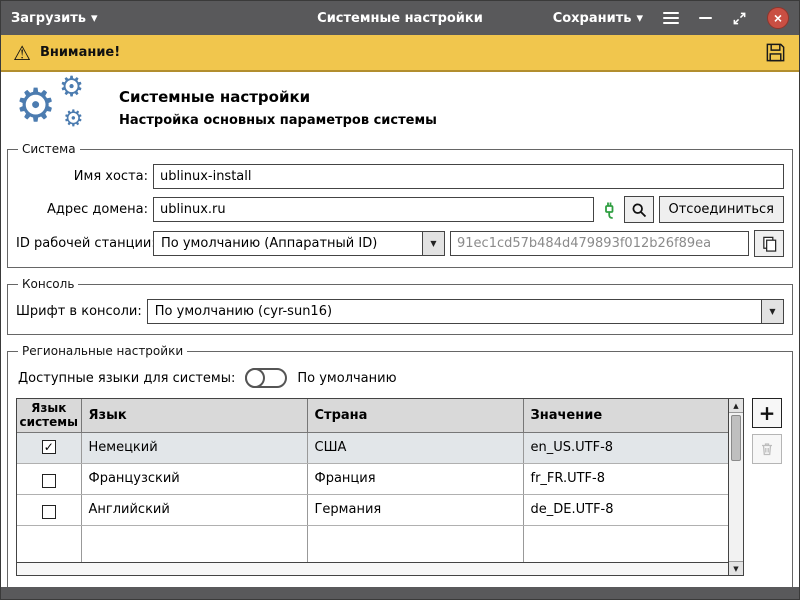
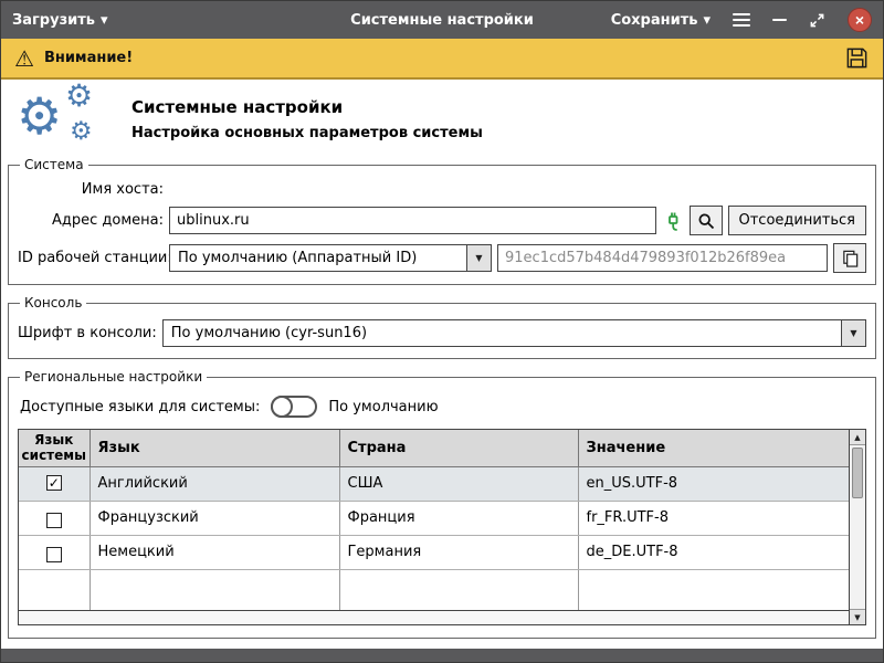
  Загрузить
  ▾
  Системные настройки
  Сохранить
  ▾
  ×
  ⚠
  Внимание!
  ⚙
  ⚙
  ⚙
  Системные настройки
  Настройка основных параметров системы
  Система
  Имя хоста:
- ublinux-install
  Адрес домена:
  ublinux.ru
  Отсоединиться
  ID рабочей станции
  По умолчанию (Аппаратный ID)
  ▼
  91ec1cd57b484d479893f012b26f89ea
  Консоль
  Шрифт в консоли:
  По умолчанию (cyr-sun16)
  ▼
  Региональные настройки
  Доступные языки для системы:
  По умолчанию
  Язык системы	Язык	Страна	Значение
- ✓	Немецкий	США	en_US.UTF-8
+ ✓	Английский	США	en_US.UTF-8
  	Французский	Франция	fr_FR.UTF-8
- 	Английский	Германия	de_DE.UTF-8
+ 	Немецкий	Германия	de_DE.UTF-8
  ▲
  ▼
- +
